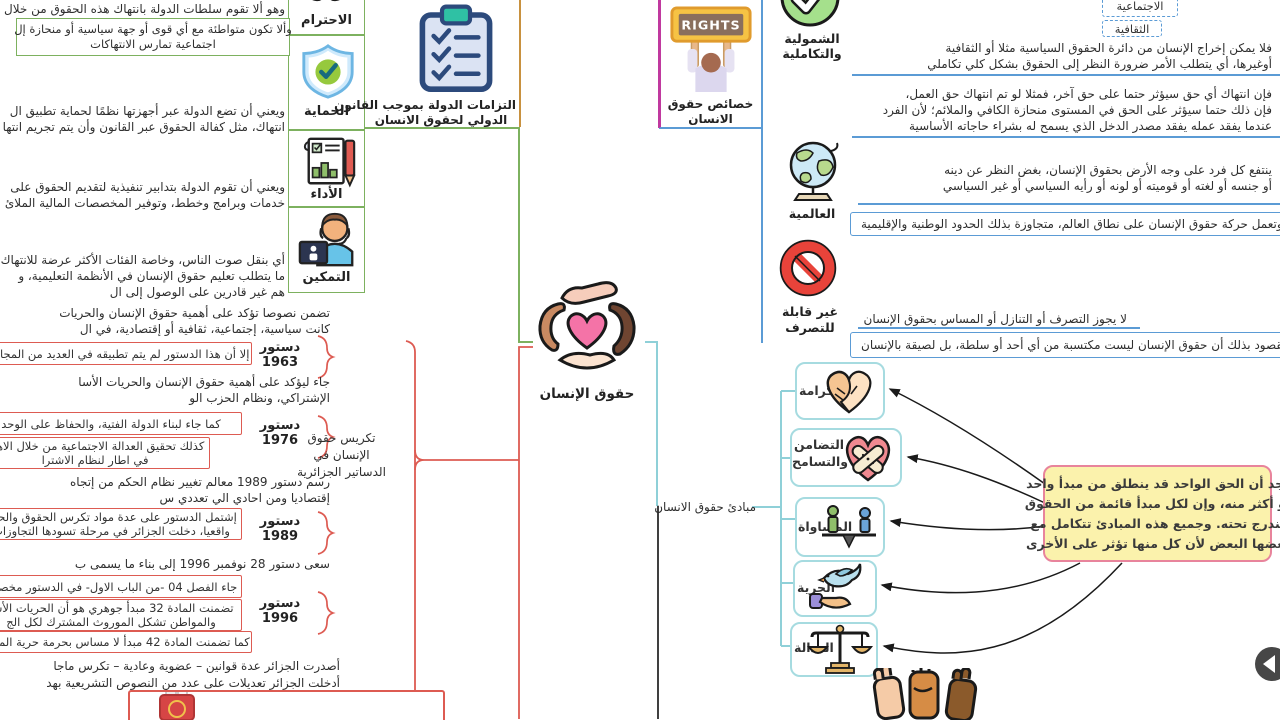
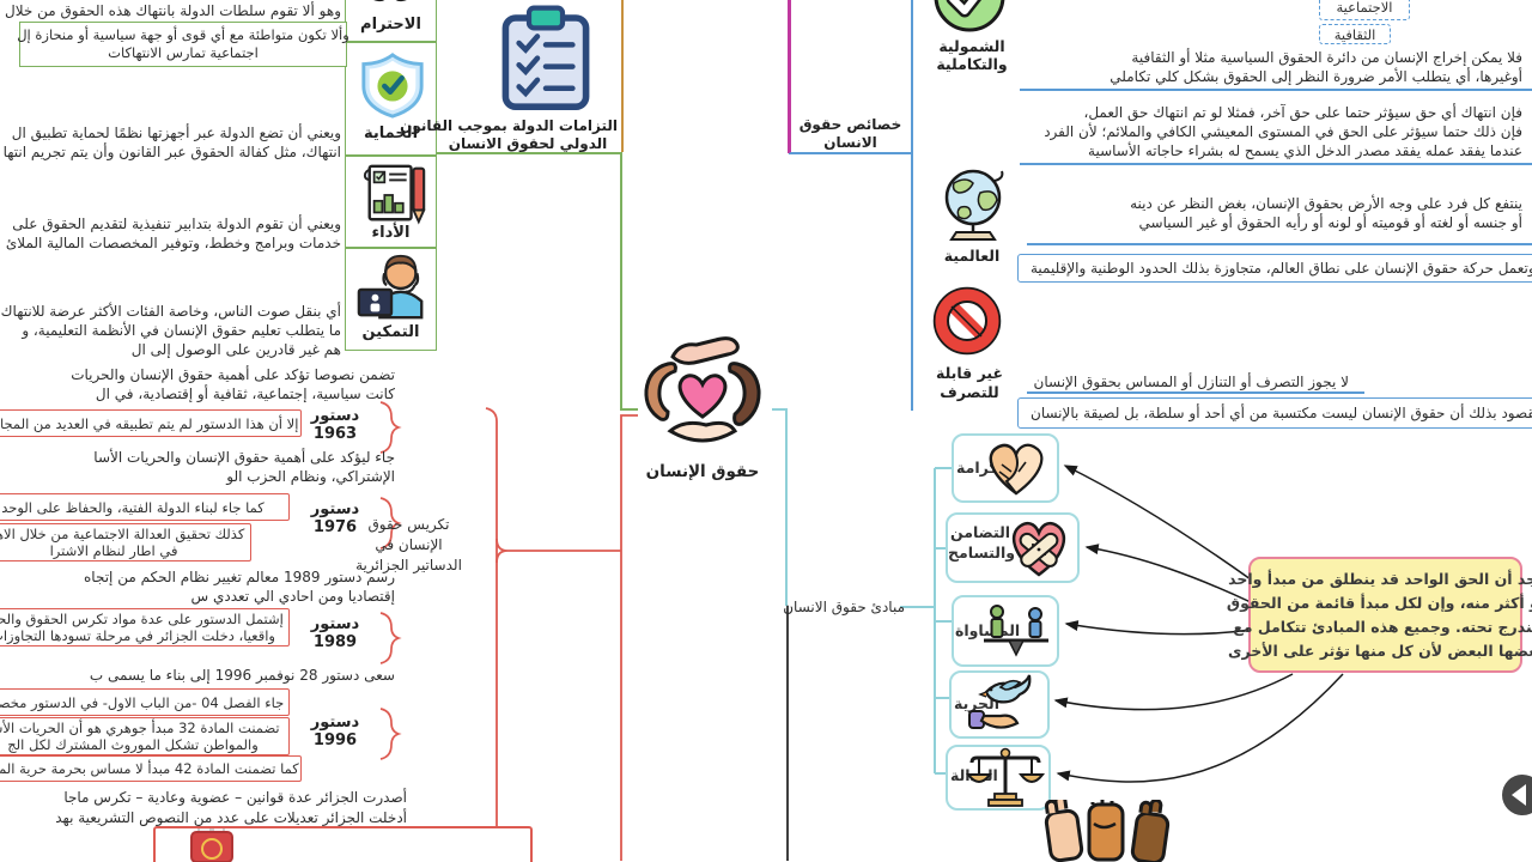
  حقوق الإنسان
  الاحترام
  الحماية
  الأداء
  التمكين
  وهو ألا تقوم سلطات الدولة بانتهاك هذه الحقوق من خلال
  وألا تكون متواطئة مع أي قوى أو جهة سياسية أو منحازة إل
  اجتماعية تمارس الانتهاكات
  ويعني أن تضع الدولة عبر أجهزتها نظمًا لحماية تطبيق ال
  انتهاك، مثل كفالة الحقوق عبر القانون وأن يتم تجريم انتها
  ويعني أن تقوم الدولة بتدابير تنفيذية لتقديم الحقوق على
  خدمات وبرامج وخطط، وتوفير المخصصات المالية الملائ
  أي بنقل صوت الناس، وخاصة الفئات الأكثر عرضة للانتهاك
  ما يتطلب تعليم حقوق الإنسان في الأنظمة التعليمية، و
  هم غير قادرين على الوصول إلى ال
  التزامات الدولة بموجب القانون
  الدولي لحقوق الانسان
- RIGHTS
  خصائص حقوق
  الانسان
  الاجتماعية
  الثقافية
  الشمولية
  والتكاملية
  فلا يمكن إخراج الإنسان من دائرة الحقوق السياسية مثلا أو الثقافية
  أوغيرها، أي يتطلب الأمر ضرورة النظر إلى الحقوق بشكل كلي تكاملي
  فإن انتهاك أي حق سيؤثر حتما على حق آخر، فمثلا لو تم انتهاك حق العمل،
- فإن ذلك حتما سيؤثر على الحق في المستوى منحازة الكافي والملائم؛ لأن الفرد
+ فإن ذلك حتما سيؤثر على الحق في المستوى المعيشي الكافي والملائم؛ لأن الفرد
  عندما يفقد عمله يفقد مصدر الدخل الذي يسمح له بشراء حاجاته الأساسية
  العالمية
  ينتفع كل فرد على وجه الأرض بحقوق الإنسان، بغض النظر عن دينه
- أو جنسه أو لغته أو قوميته أو لونه أو رأيه السياسي أو غير السياسي
+ أو جنسه أو لغته أو قوميته أو لونه أو رأيه الحقوق أو غير السياسي
  تعمل حركة حقوق الإنسان على نطاق العالم، متجاوزة بذلك الحدود الوطنية والإقليمية
  غير قابلة
  للتصرف
  لا يجوز التصرف أو التنازل أو المساس بحقوق الإنسان
  قصود بذلك أن حقوق الإنسان ليست مكتسبة من أي أحد أو سلطة، بل لصيقة بالإنسان
  مبادئ حقوق الانسان
  التضامن
  والتسامح
  الماواة
  الحرية
  د أن الحق الواحد قد ينطلق من مبدأ واحد
  أكثر منه، وإن لكل مبدأ قائمة من الحقوق
  ندرج تحته. وجميع هذه المبادئ تتكامل مع
  ضها البعض لأن كل منها تؤثر على الأخرى
  تكريس حقوق
  الإنسان في
  الدساتير الجزائرية
  دستور
  1963
  تضمن نصوصا تؤكد على أهمية حقوق الإنسان والحريات
  كانت سياسية، إجتماعية، ثقافية أو إقتصادية، في ال
  إلا أن هذا الدستور لم يتم تطبيقه في العديد من المجا
  دستور
  1976
  جاء ليؤكد على أهمية حقوق الإنسان والحريات الأسا
  الإشتراكي، ونظام الحزب الو
  كما جاء لبناء الدولة الفتية، والحفاظ على الوحد
  كذلك تحقيق العدالة الاجتماعية من خلال الاه
  في اطار لنظام الاشترا
  دستور
  1989
  رسم دستور 1989 معالم تغيير نظام الحكم من إتجاه
  إقتصاديا ومن احادي الي تعددي س
  إشتمل الدستور على عدة مواد تكرس الحقوق والح
  واقعيا، دخلت الجزائر في مرحلة تسودها التجاوزا
  دستور
  1996
  سعى دستور 28 نوفمبر 1996 إلى بناء ما يسمى ب
  جاء الفصل 04 -من الباب الاول- في الدستور مخص
  تضمنت المادة 32 مبدأ جوهري هو أن الحريات الأ
  والمواطن تشكل الموروث المشترك لكل الج
  كما تضمنت المادة 42 مبدأ لا مساس بحرمة حرية الم
  أصدرت الجزائر عدة قوانين – عضوية وعادية – تكرس ماجا
  أدخلت الجزائر تعديلات على عدد من النصوص التشريعية بهد
